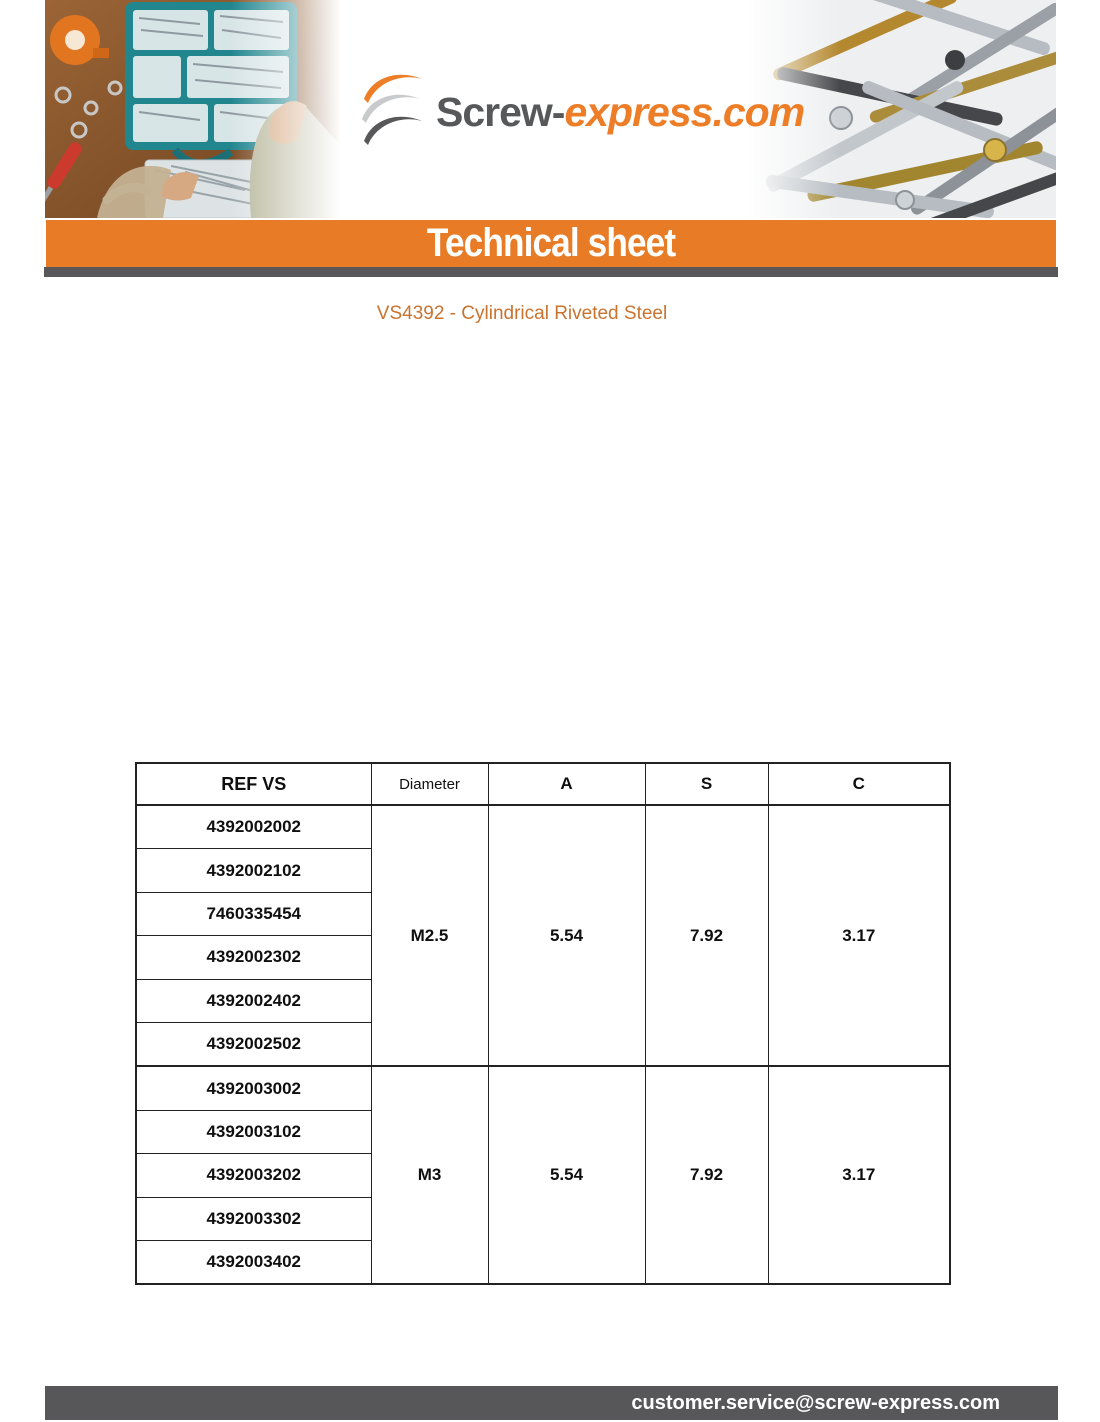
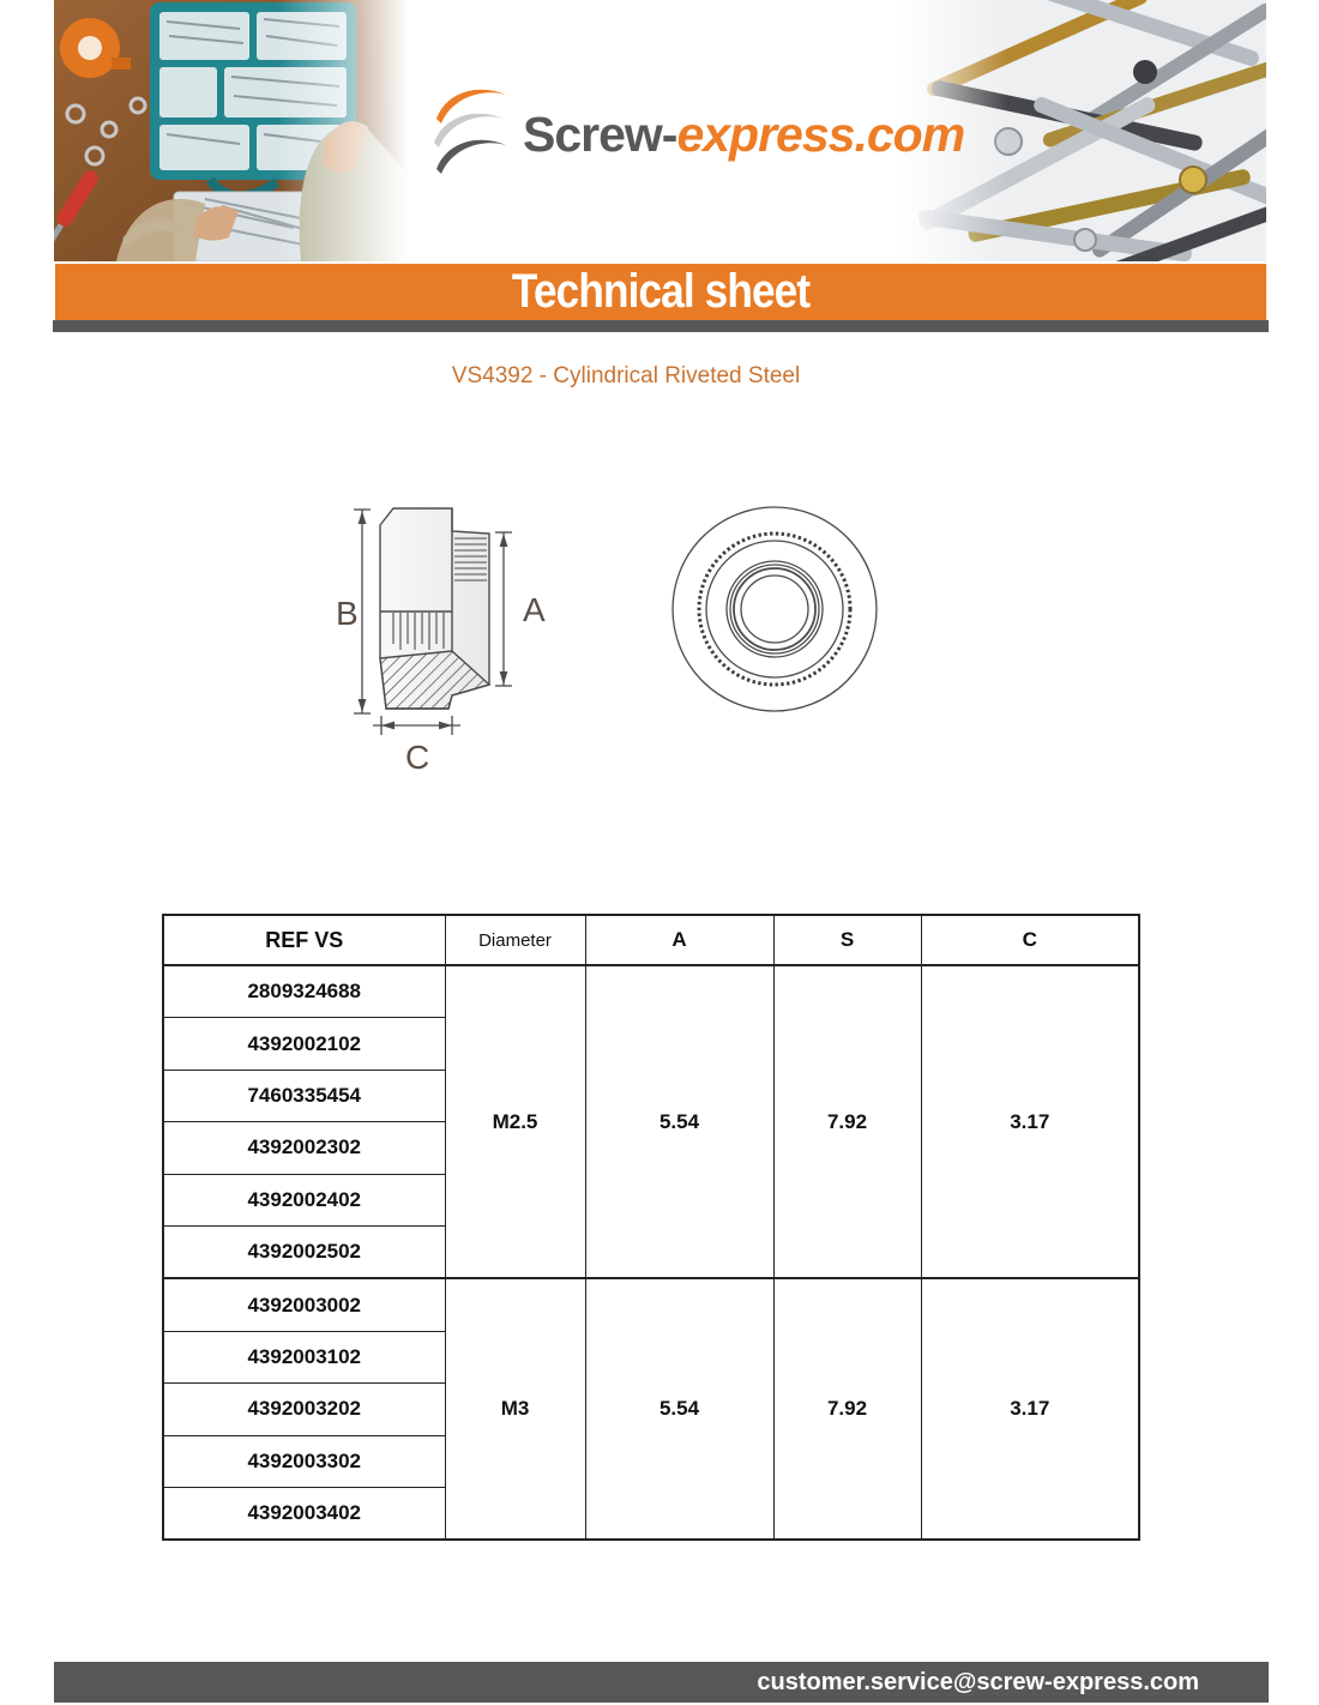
  Screw-express.com
  Technical sheet
  VS4392 - Cylindrical Riveted Steel
+ B
+ A
+ C
  REF VS	Diameter	A	S	C
- 4392002002	M2.5	5.54	7.92	3.17
+ 2809324688	M2.5	5.54	7.92	3.17
  4392002102
  7460335454
  4392002302
  4392002402
  4392002502
  4392003002	M3	5.54	7.92	3.17
  4392003102
  4392003202
  4392003302
  4392003402
  customer.service@screw-express.com
